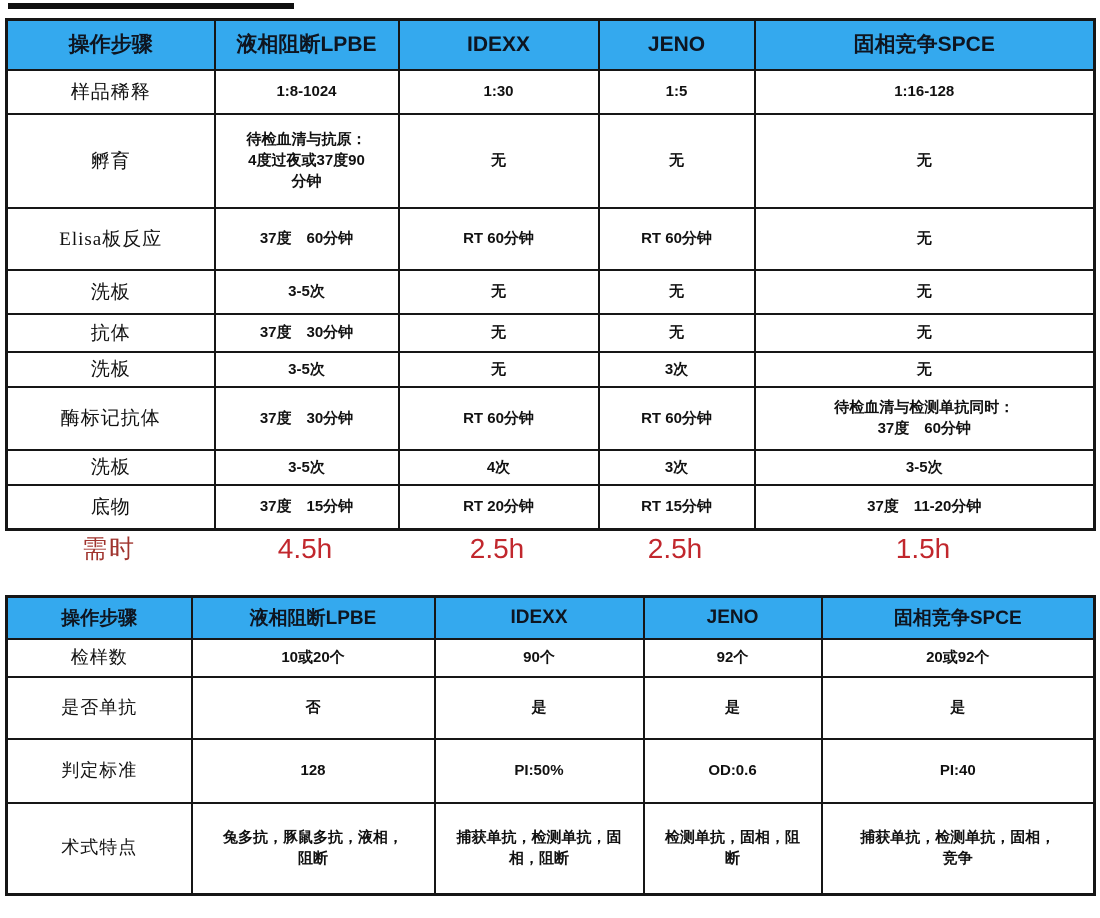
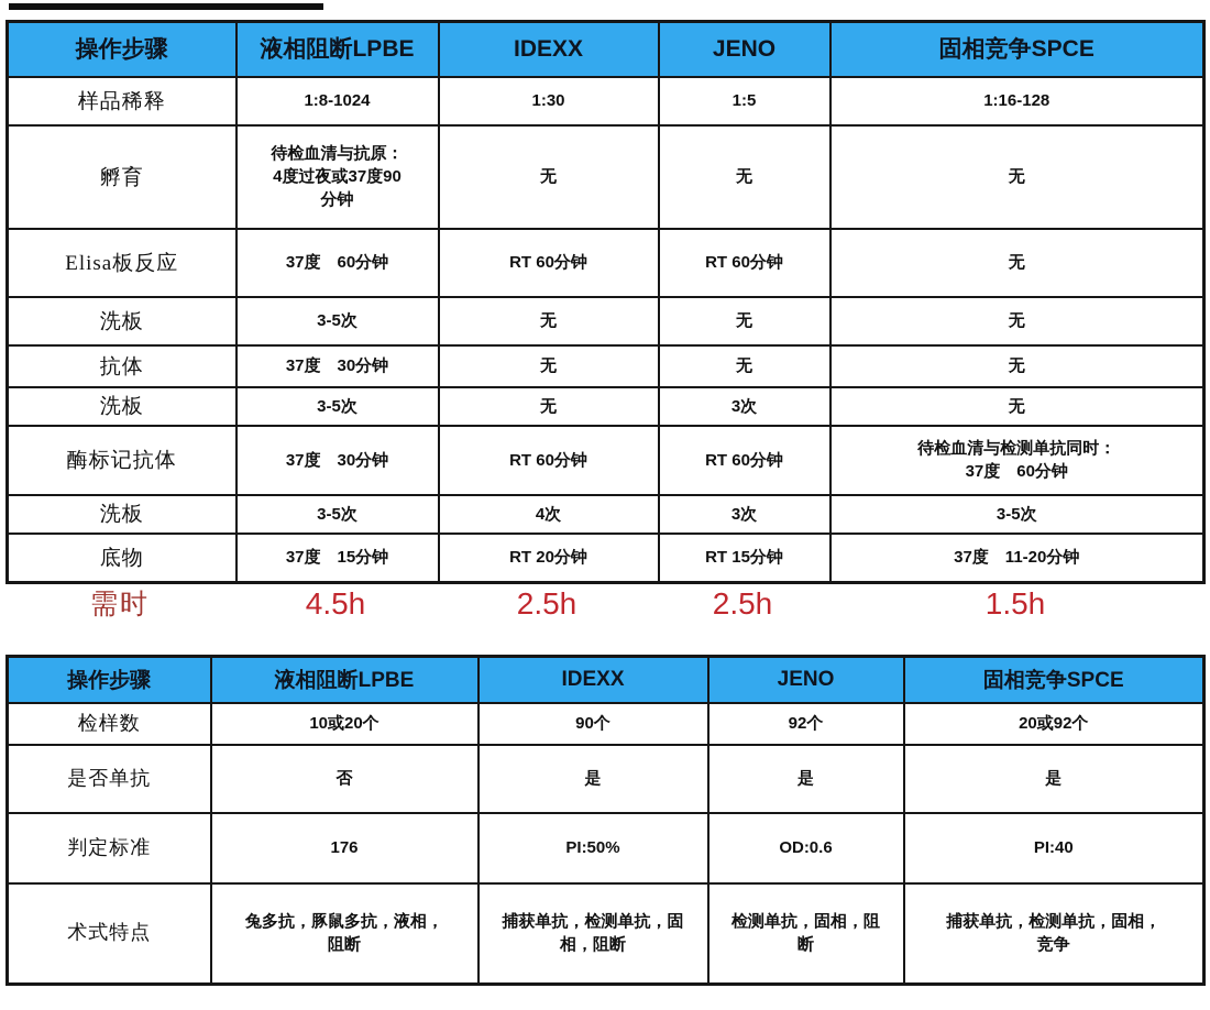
  操作步骤	液相阻断LPBE	IDEXX	JENO	固相竞争SPCE
  样品稀释	1:8-1024	1:30	1:5	1:16-128
  孵育	待检血清与抗原： 4度过夜或37度90 分钟	无	无	无
  Elisa板反应	37度 60分钟	RT 60分钟	RT 60分钟	无
  洗板	3-5次	无	无	无
  抗体	37度 30分钟	无	无	无
  洗板	3-5次	无	3次	无
  酶标记抗体	37度 30分钟	RT 60分钟	RT 60分钟	待检血清与检测单抗同时： 37度 60分钟
  洗板	3-5次	4次	3次	3-5次
  底物	37度 15分钟	RT 20分钟	RT 15分钟	37度 11-20分钟
  需时
  4.5h
  2.5h
  2.5h
  1.5h
  操作步骤	液相阻断LPBE	IDEXX	JENO	固相竞争SPCE
  检样数	10或20个	90个	92个	20或92个
  是否单抗	否	是	是	是
- 判定标准	128	PI:50%	OD:0.6	PI:40
+ 判定标准	176	PI:50%	OD:0.6	PI:40
  术式特点	兔多抗，豚鼠多抗，液相， 阻断	捕获单抗，检测单抗，固 相，阻断	检测单抗，固相，阻 断	捕获单抗，检测单抗，固相， 竞争
